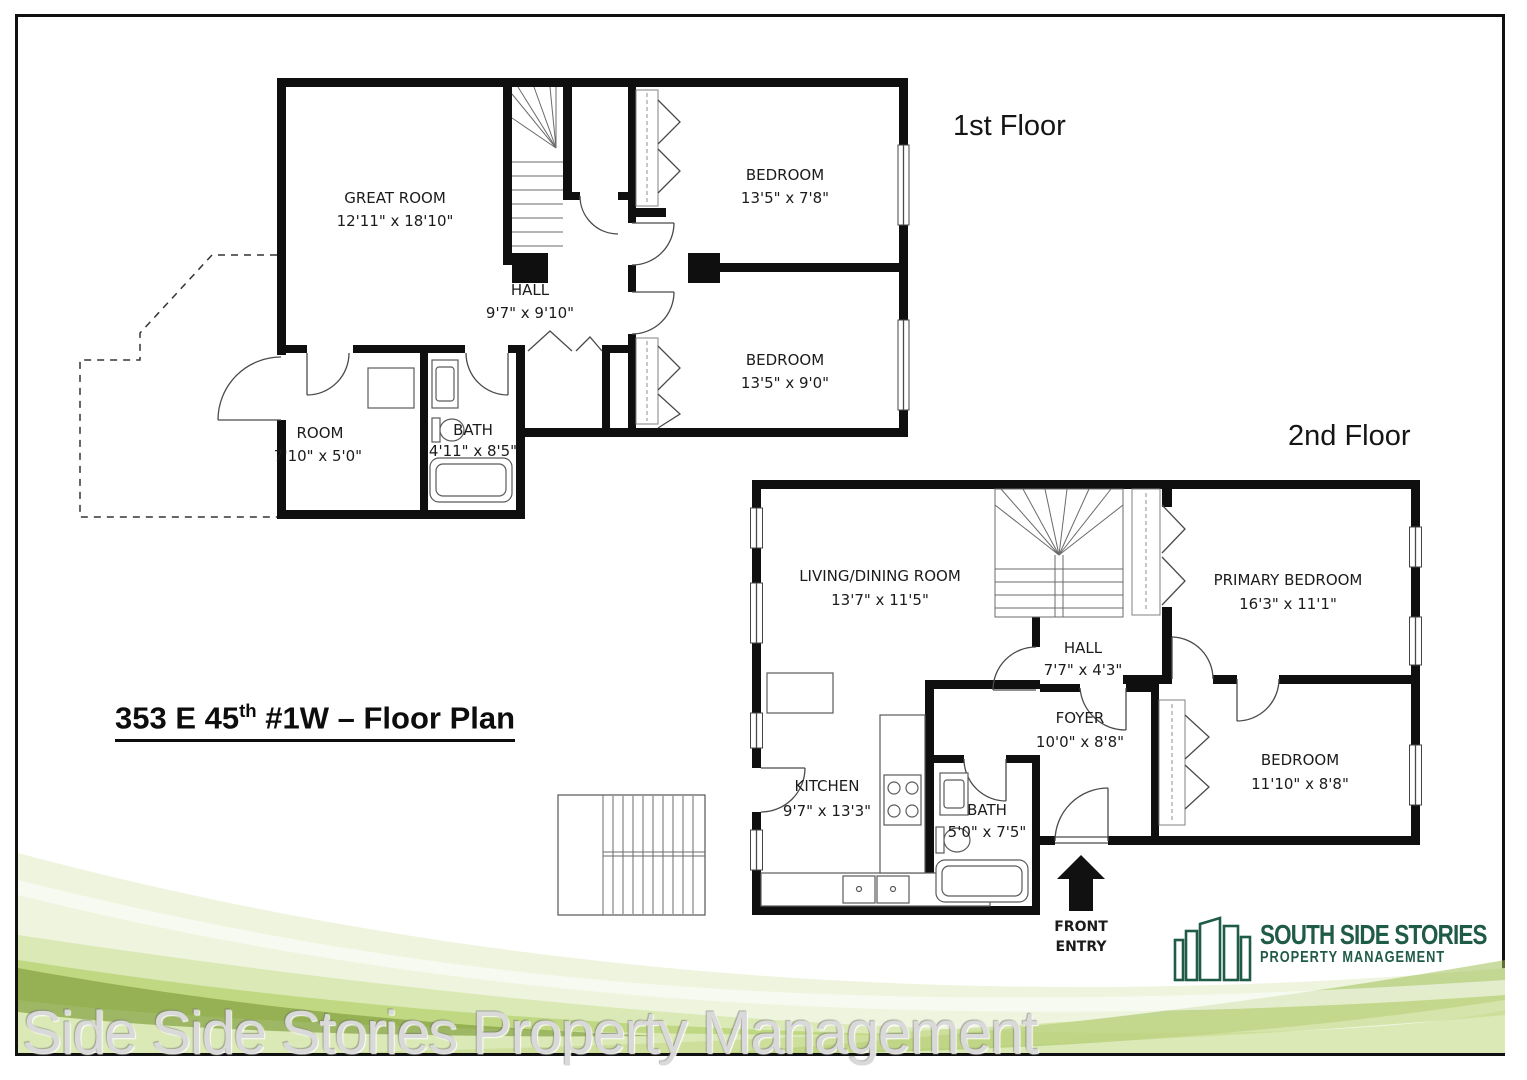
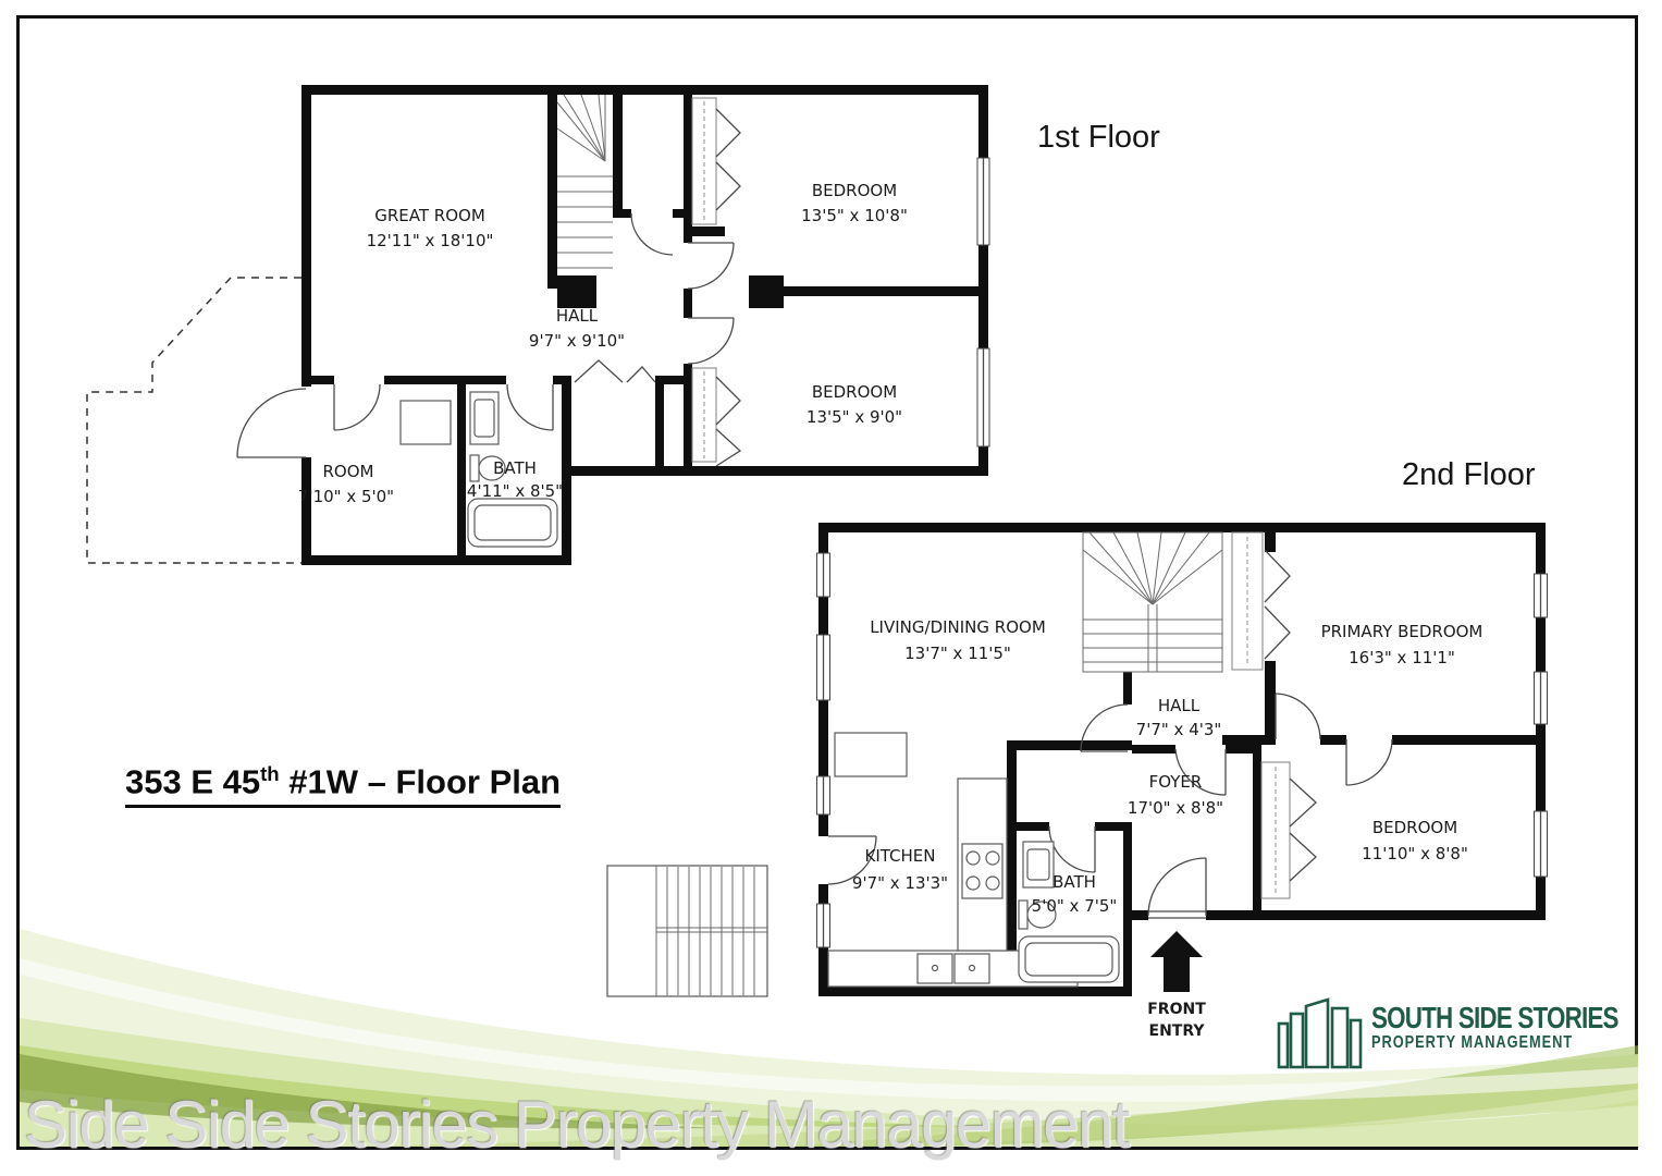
  Side Side Stories Property Management
  1st Floor
  2nd Floor
  353 E 45th #1W – Floor Plan
  GREAT ROOM
  12'11" x 18'10"
  HALL
  9'7" x 9'10"
  BEDROOM
- 13'5" x 7'8"
+ 13'5" x 10'8"
  BEDROOM
  13'5" x 9'0"
  ROOM
  7'10" x 5'0"
  BATH
  4'11" x 8'5"
  FRONT
  ENTRY
  LIVING/DINING ROOM
  13'7" x 11'5"
  PRIMARY BEDROOM
  16'3" x 11'1"
  HALL
  7'7" x 4'3"
  FOYER
- 10'0" x 8'8"
+ 17'0" x 8'8"
  BEDROOM
  11'10" x 8'8"
  KITCHEN
  9'7" x 13'3"
  BATH
  5'0" x 7'5"
  SOUTH SIDE STORIES
  PROPERTY MANAGEMENT
